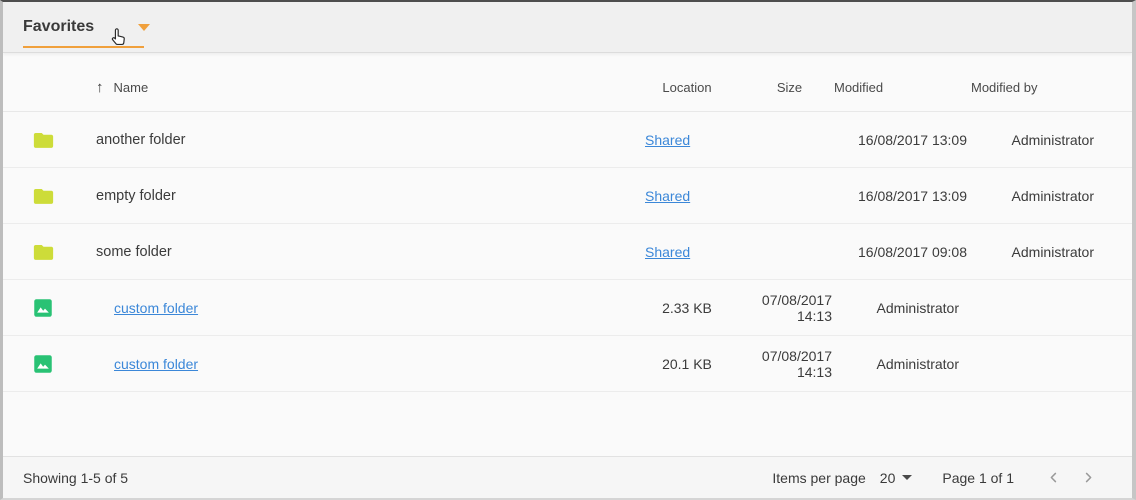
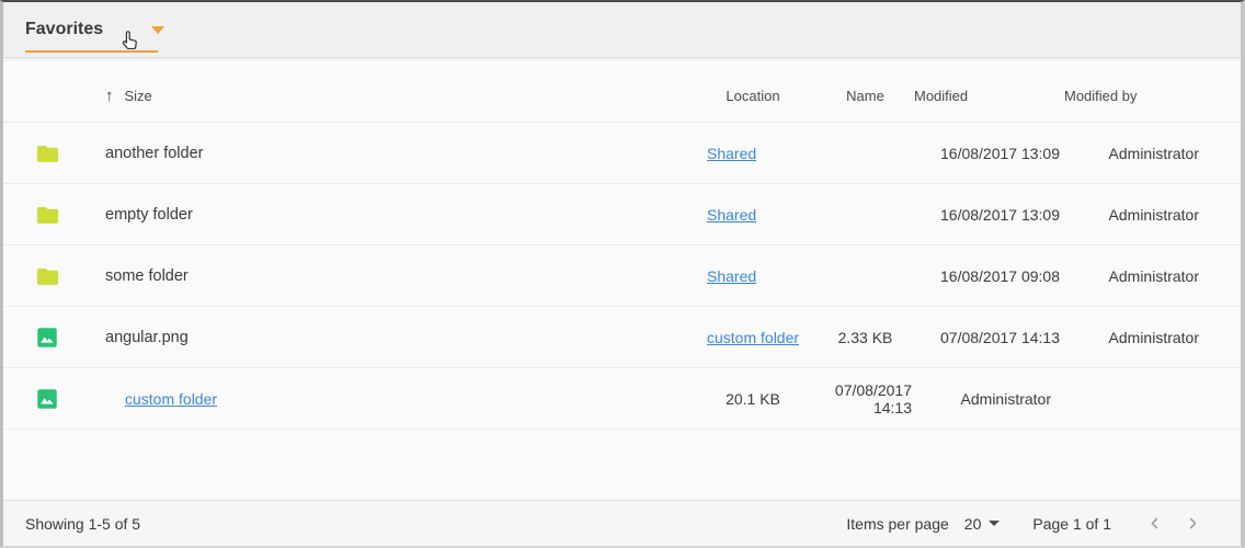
  Favorites
  ↑
- Name
+ Size
  Location
- Size
+ Name
  Modified
  Modified by
  another folder
  Shared
  16/08/2017 13:09
  Administrator
  empty folder
  Shared
  16/08/2017 13:09
  Administrator
  some folder
  Shared
  16/08/2017 09:08
  Administrator
+ angular.png
  custom folder
  2.33 KB
  07/08/2017 14:13
  Administrator
  custom folder
  20.1 KB
  07/08/2017 14:13
  Administrator
  Showing 1-5 of 5
  Items per page
  20
  Page 1 of 1
